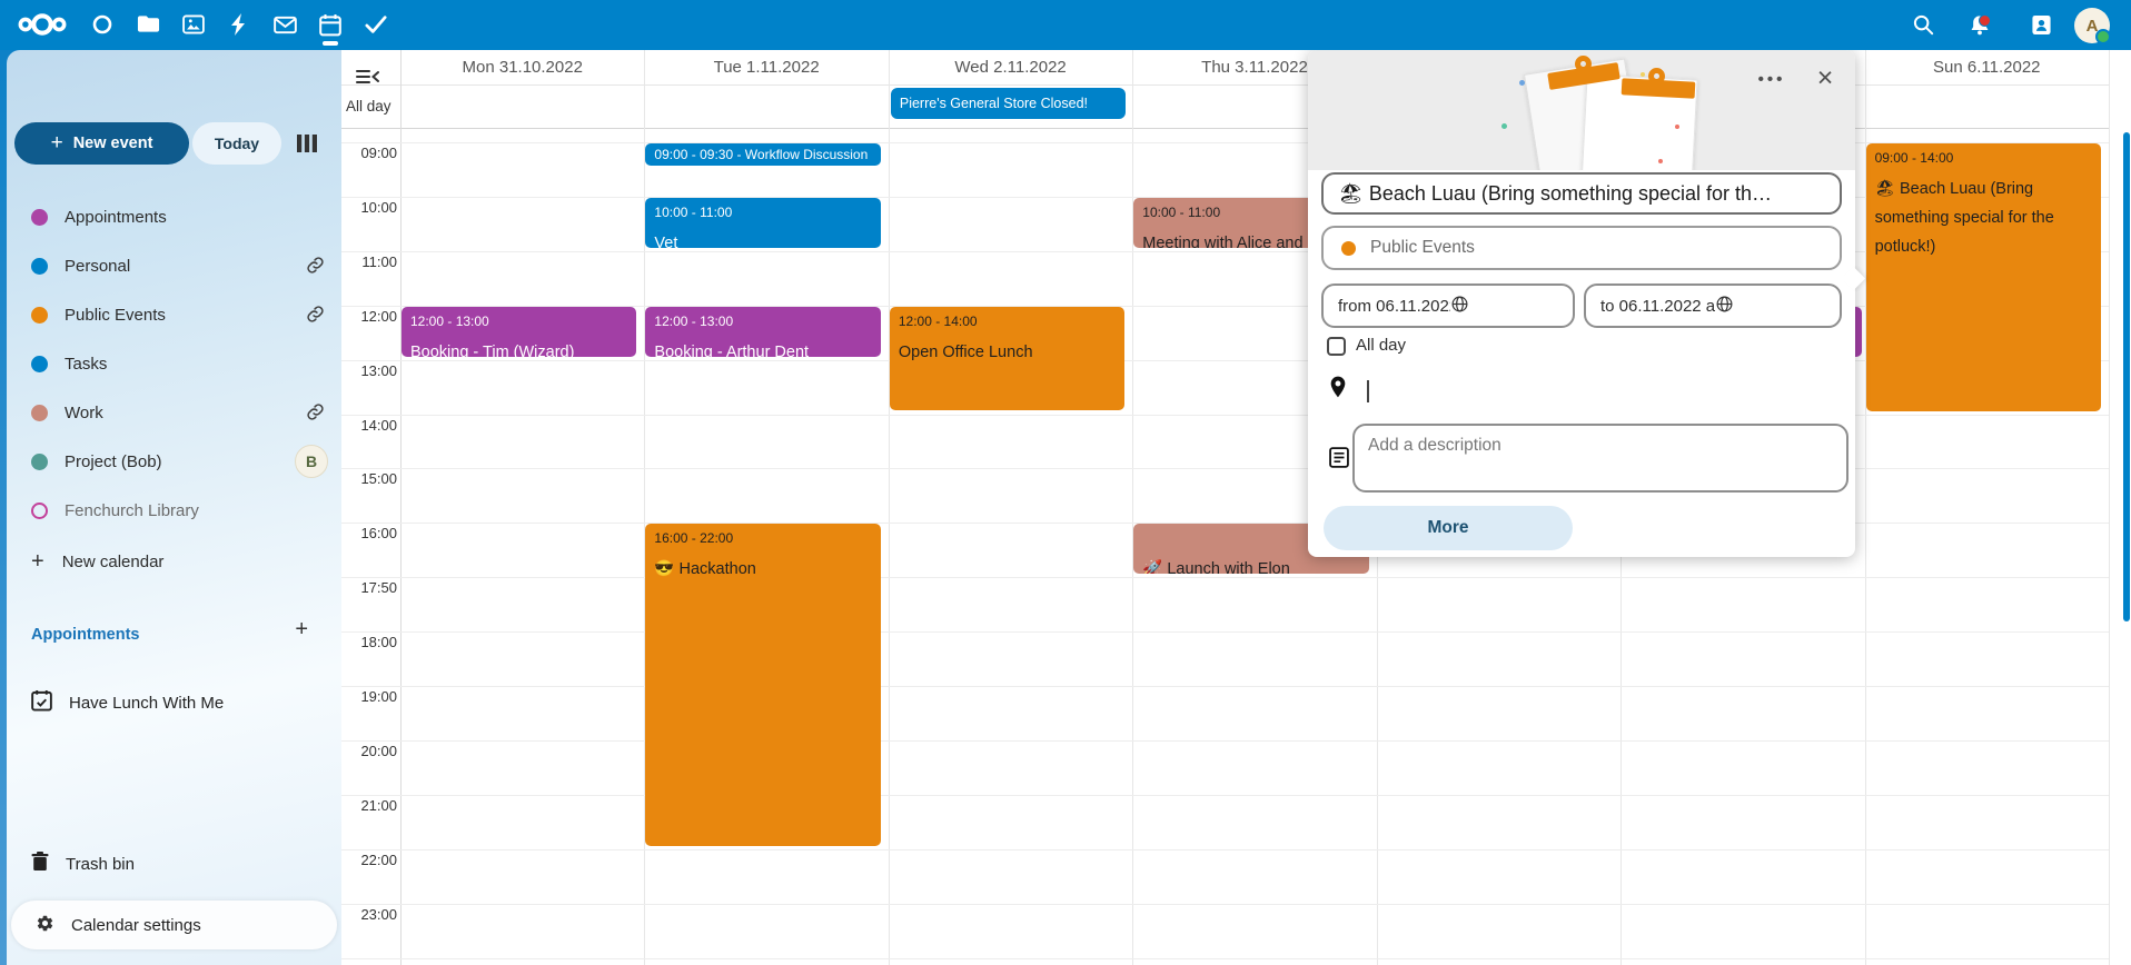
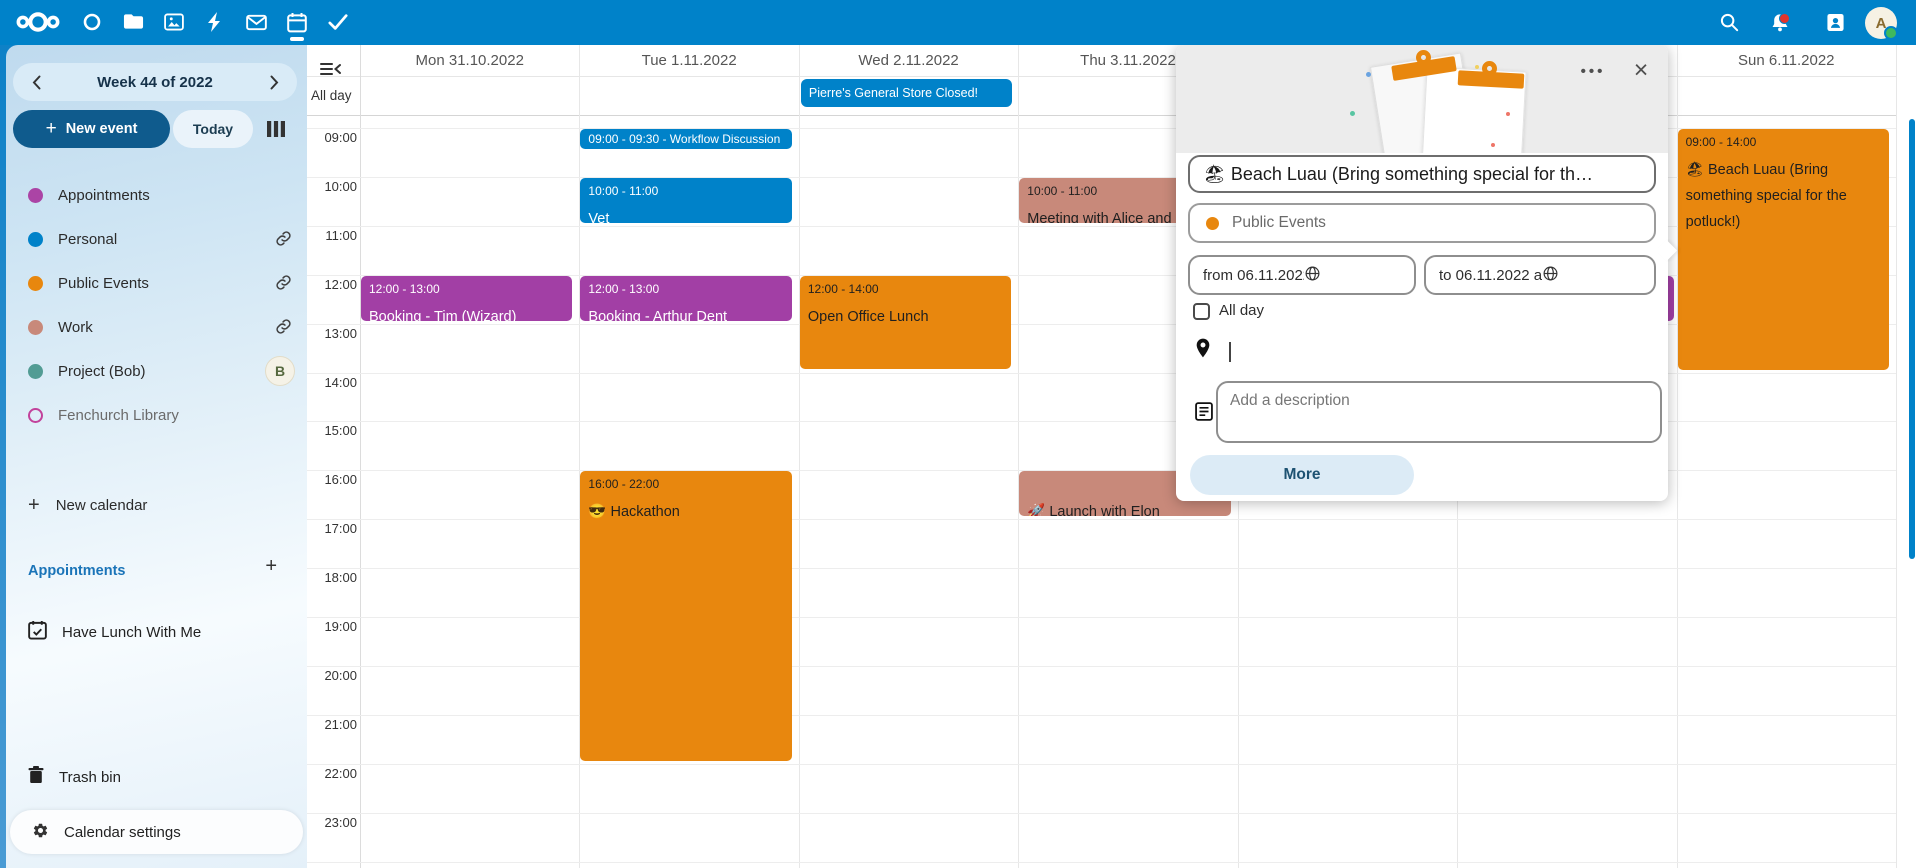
  A
+ Week 44 of 2022
  +
  New event
  Today
  Appointments
  Personal
  Public Events
- Tasks
  Work
  Project (Bob)
  B
  Fenchurch Library
  +
  New calendar
  Appointments
  +
  Have Lunch With Me
  Trash bin
  Calendar settings
  All day
  09:00
  10:00
  11:00
  12:00
  13:00
  14:00
  15:00
  16:00
- 17:50
+ 17:00
  18:00
  19:00
  20:00
  21:00
  22:00
  23:00
  Mon 31.10.2022
  12:00 - 13:00
  Booking - Tim (Wizard)
  Tue 1.11.2022
  09:00 - 09:30 - Workflow Discussion
  10:00 - 11:00
  Vet
  12:00 - 13:00
  Booking - Arthur Dent
  16:00 - 22:00
  😎 Hackathon
  Wed 2.11.2022
  Pierre's General Store Closed!
  12:00 - 14:00
  Open Office Lunch
  Thu 3.11.2022
  10:00 - 11:00
  Meeting with Alice and
  🚀 Launch with Elon
  Sun 6.11.2022
  09:00 - 14:00
  🏖 Beach Luau (Bring something special for the potluck!)
  •••
  ×
  🏖 Beach Luau (Bring something special for th…
  Public Events
  All day
  Add a description
  More
